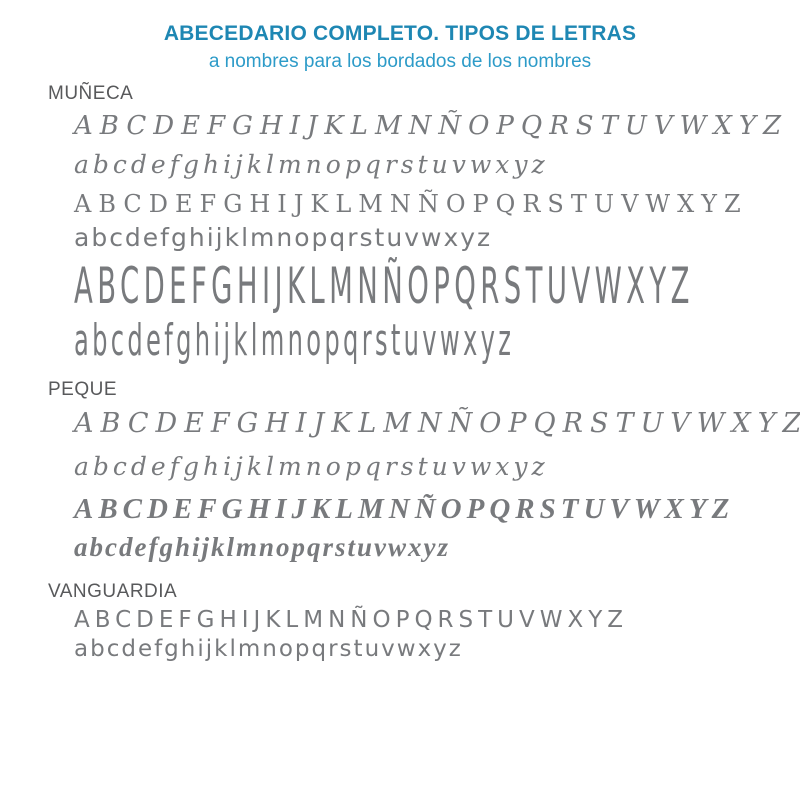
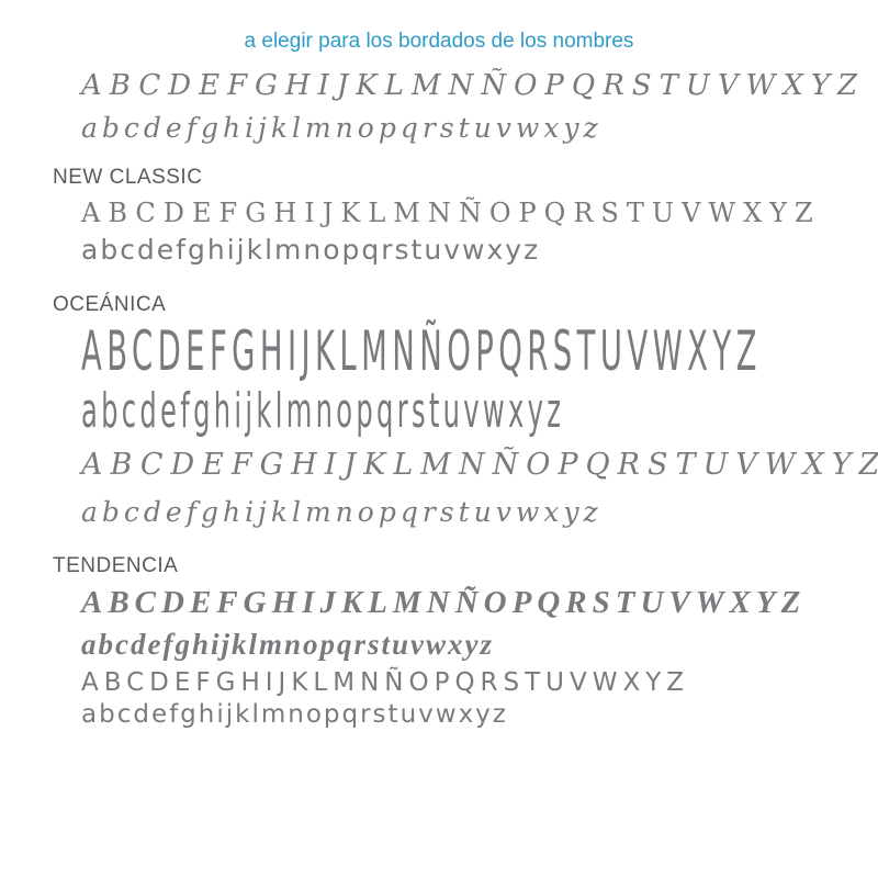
- ABECEDARIO COMPLETO. TIPOS DE LETRAS
- a nombres para los bordados de los nombres
+ a elegir para los bordados de los nombres
- MUÑECA
  ABCDEFGHIJKLMNÑOPQRSTUVWXYZ
  abcdefghijklmnopqrstuvwxyz
+ NEW CLASSIC
  ABCDEFGHIJKLMNÑOPQRSTUVWXYZ
  abcdefghijklmnopqrstuvwxyz
+ OCEÁNICA
  ABCDEFGHIJKLMNÑOPQRSTUVWXYZ
  abcdefghijklmnopqrstuvwxyz
- PEQUE
  ABCDEFGHIJKLMNÑOPQRSTUVWXYZ
  abcdefghijklmnopqrstuvwxyz
+ TENDENCIA
  ABCDEFGHIJKLMNÑOPQRSTUVWXYZ
  abcdefghijklmnopqrstuvwxyz
- VANGUARDIA
  ABCDEFGHIJKLMNÑOPQRSTUVWXYZ
  abcdefghijklmnopqrstuvwxyz
